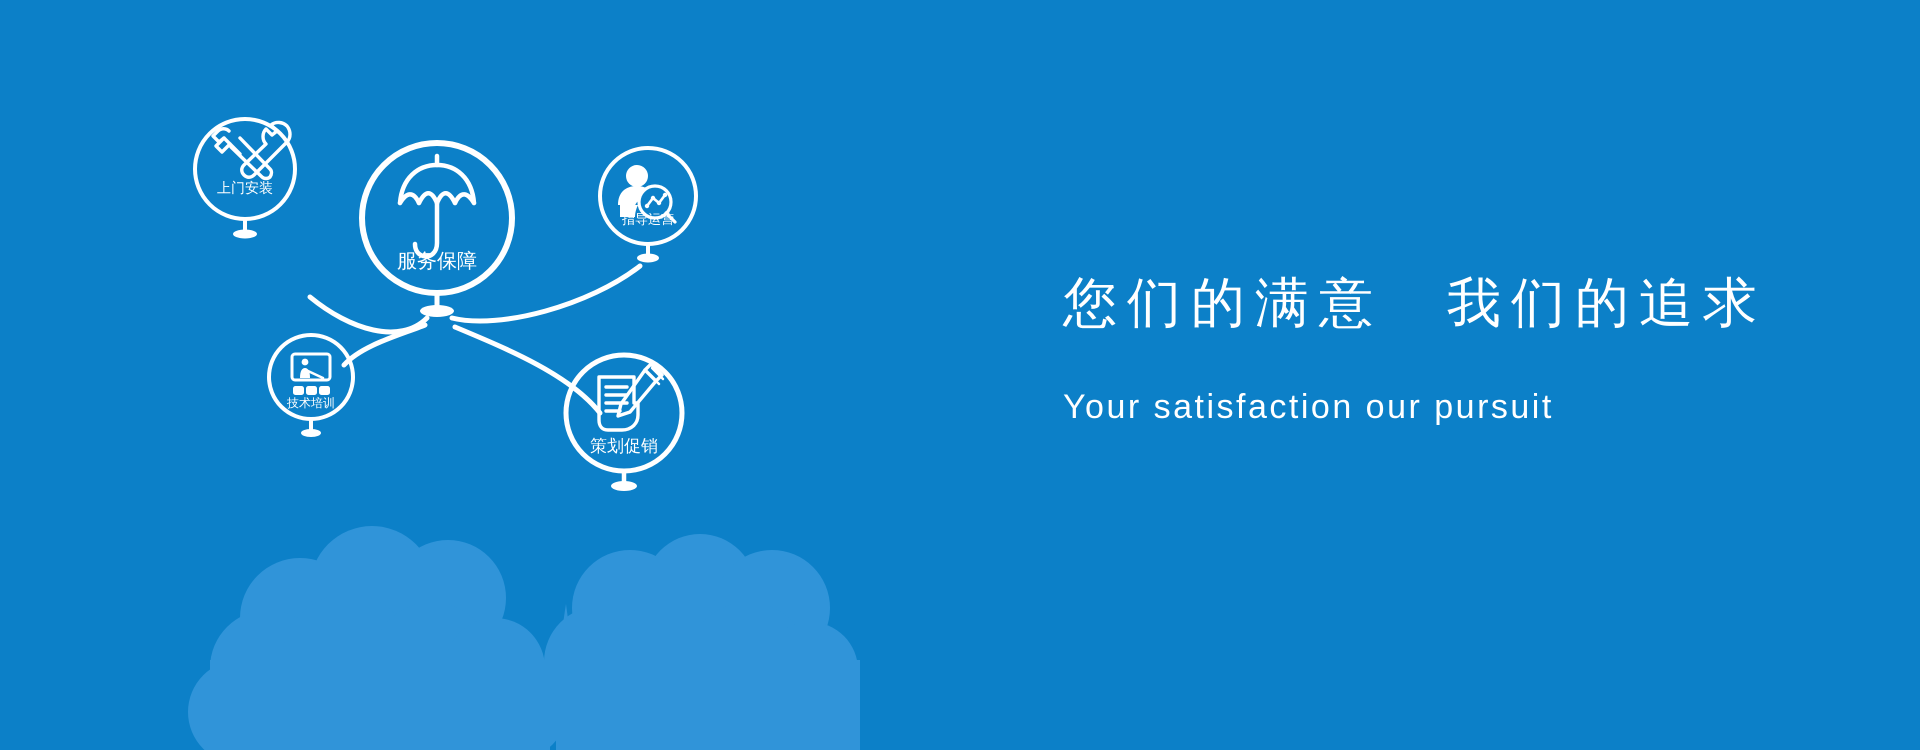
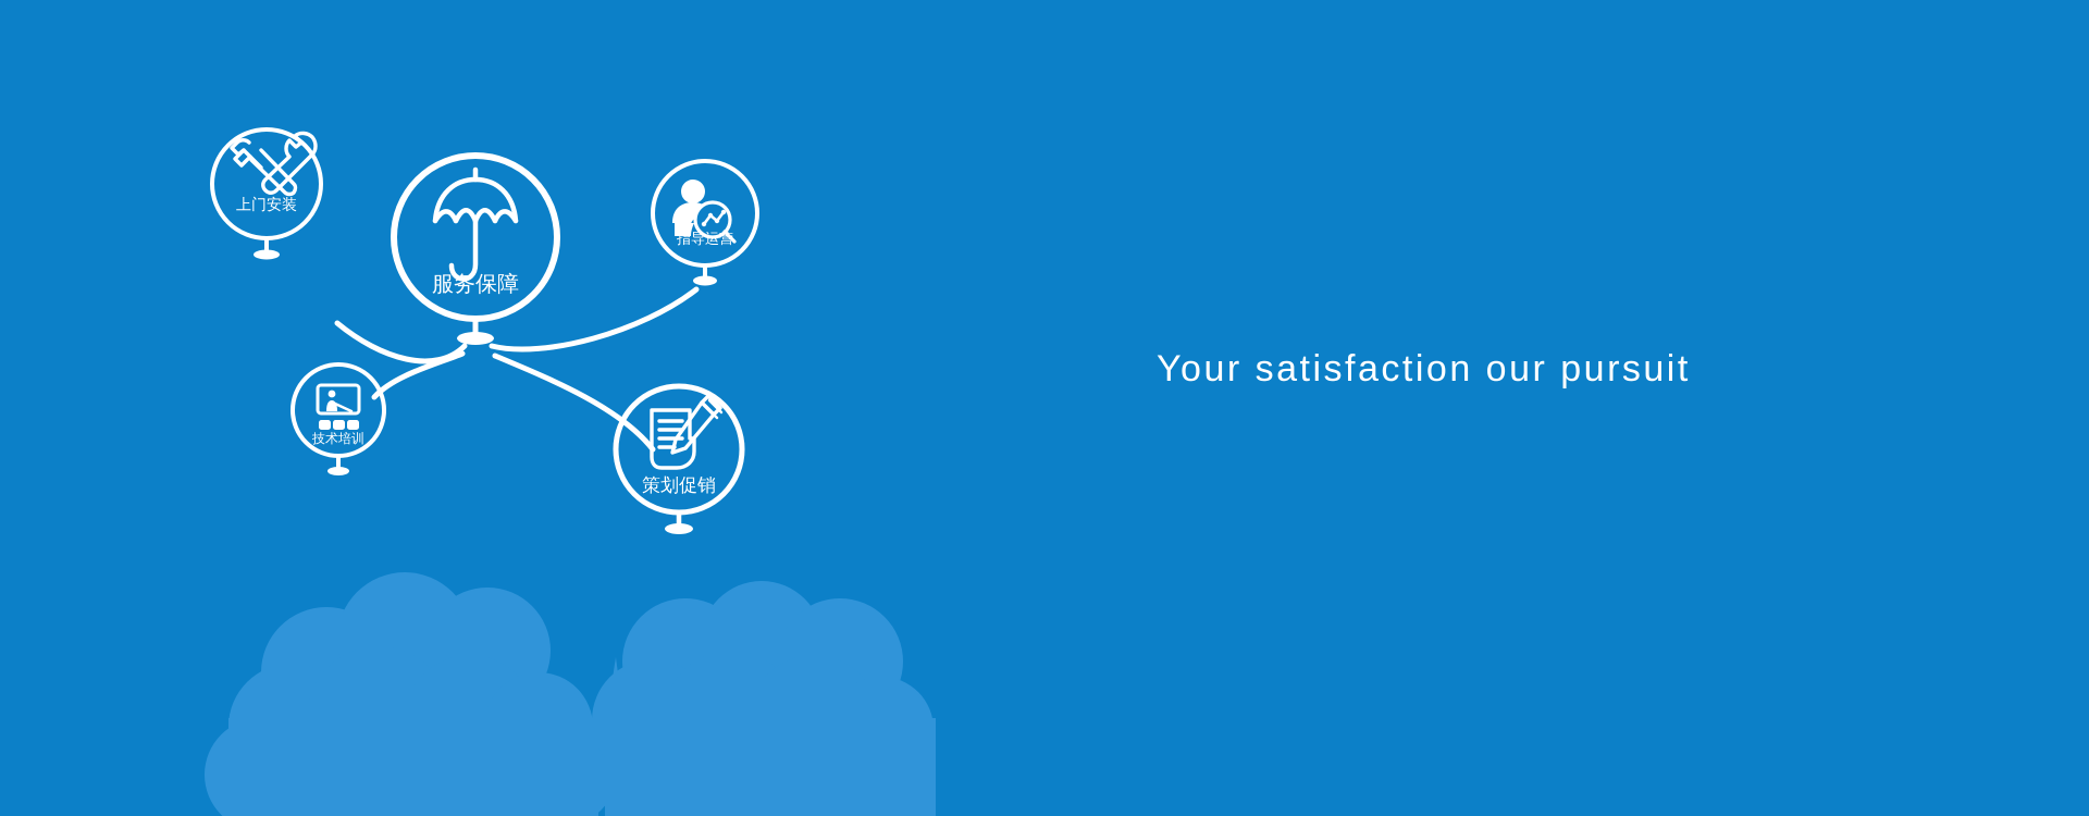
  服务保障
  上门安装
  指导运营
  技术培训
  策划促销
- 您们的满意 我们的追求
  Your satisfaction our pursuit
